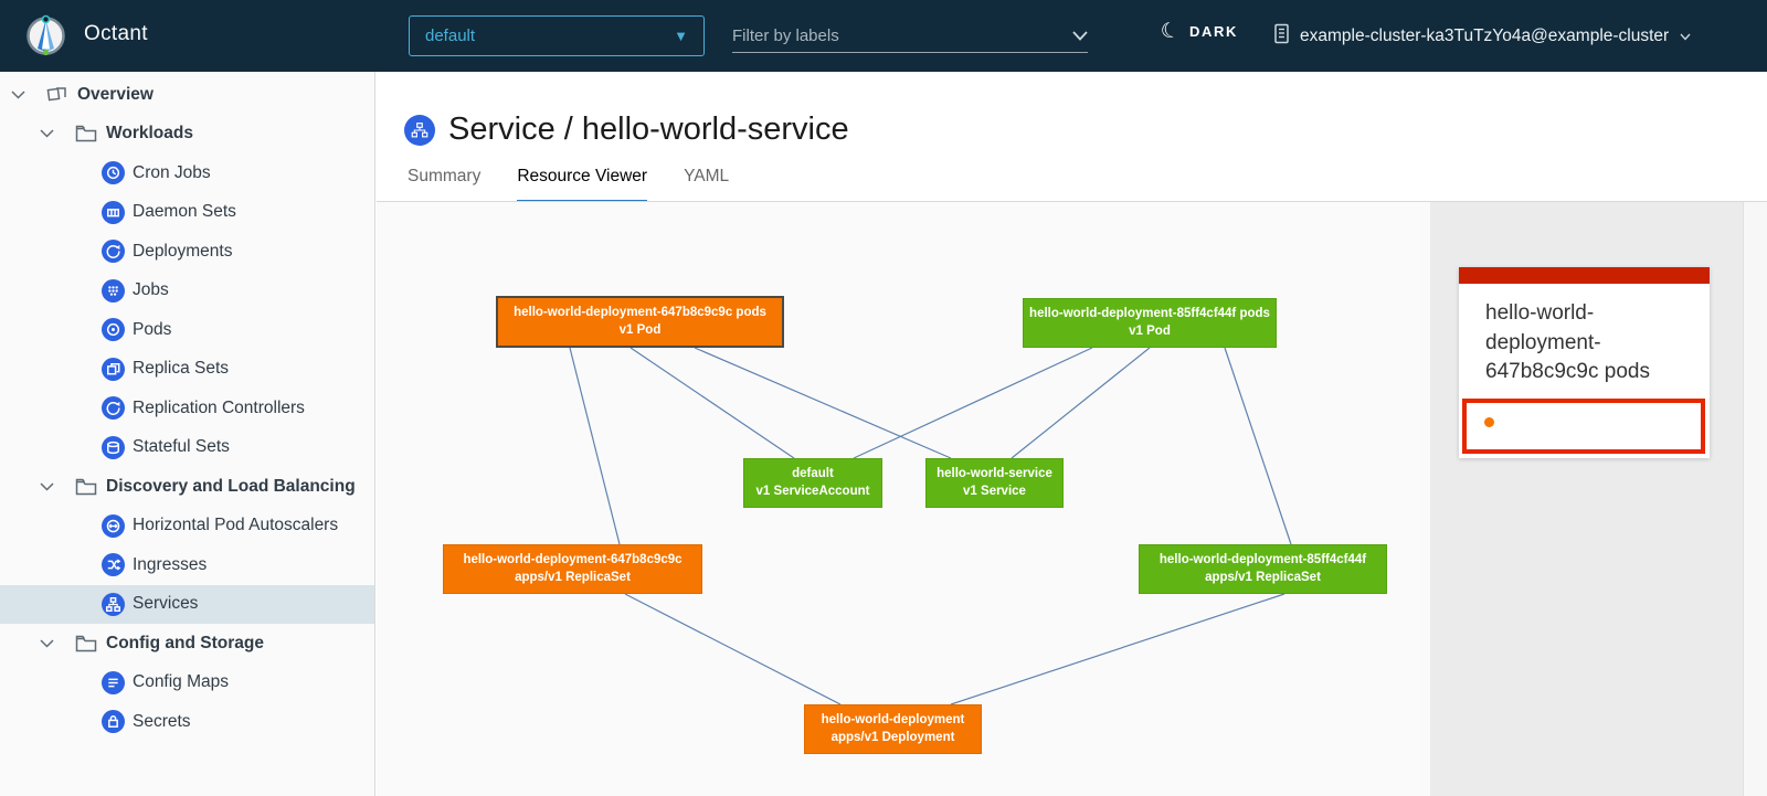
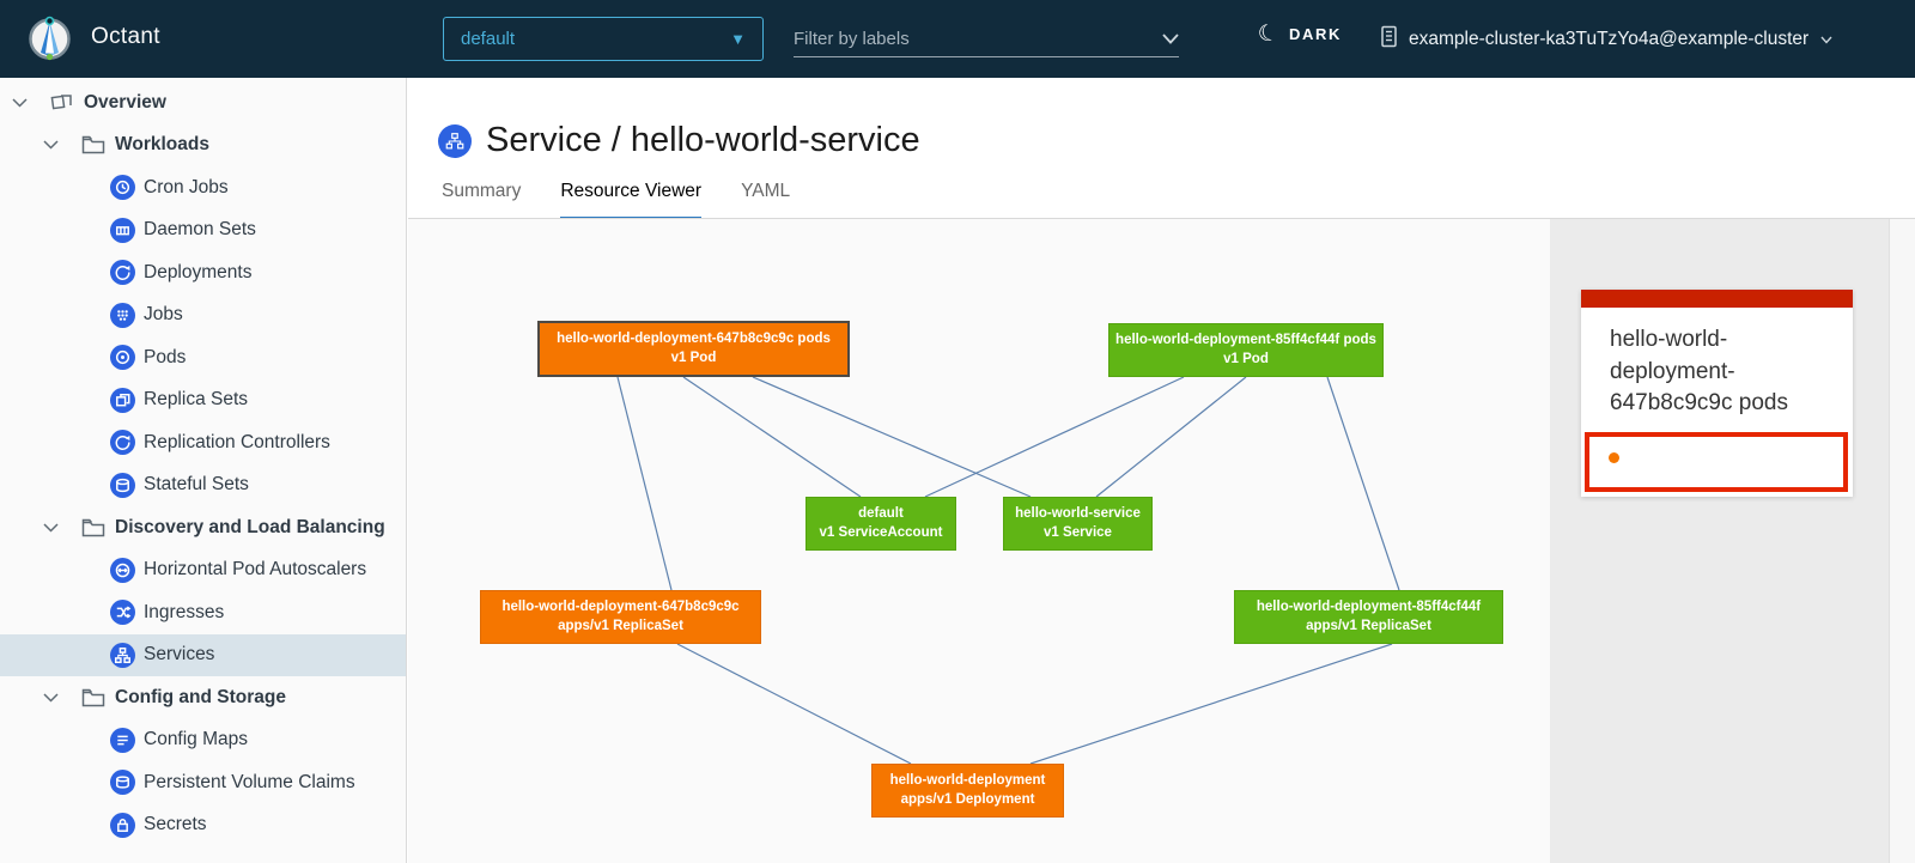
  Octant
  default
  ▼
  Filter by labels
  DARK
  example-cluster-ka3TuTzYo4a@example-cluster
  Overview
  Workloads
  Cron Jobs
  Daemon Sets
  Deployments
  Jobs
  Pods
  Replica Sets
  Replication Controllers
  Stateful Sets
  Discovery and Load Balancing
  Horizontal Pod Autoscalers
  Ingresses
  Services
  Config and Storage
  Config Maps
+ Persistent Volume Claims
  Secrets
  Service / hello-world-service
  Summary
  Resource Viewer
  YAML
  hello-world-deployment-647b8c9c9c pods
  v1 Pod
  hello-world-deployment-85ff4cf44f pods
  v1 Pod
  default
  v1 ServiceAccount
  hello-world-service
  v1 Service
  hello-world-deployment-647b8c9c9c
  apps/v1 ReplicaSet
  hello-world-deployment-85ff4cf44f
  apps/v1 ReplicaSet
  hello-world-deployment
  apps/v1 Deployment
  hello-world-deployment-647b8c9c9c pods
